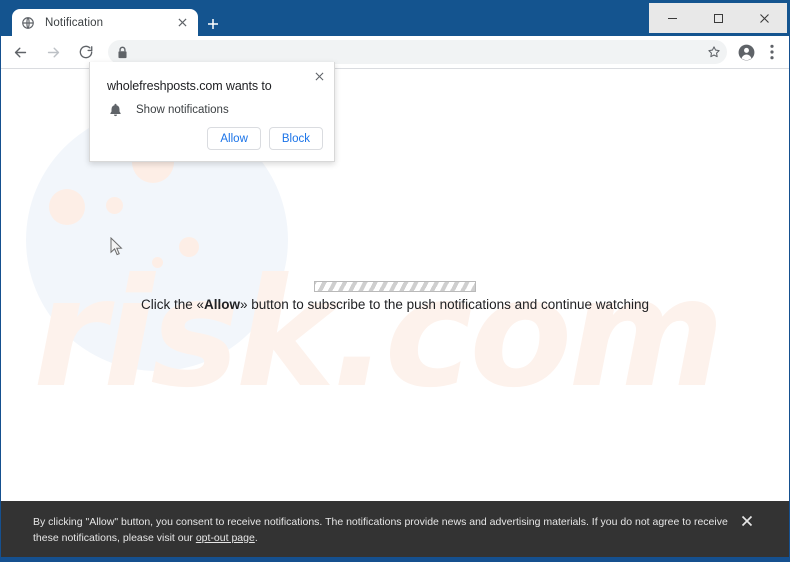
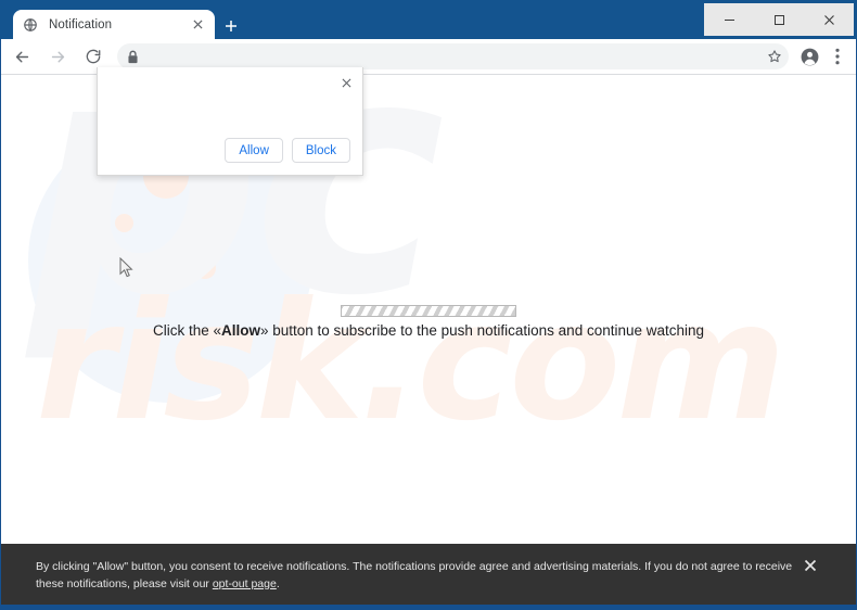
  Notification
+ pc
  risk.com
  Click the «Allow» button to subscribe to the push notifications and continue watching
- wholefreshposts.com wants to
- Show notifications
  Allow
  Block
- By clicking "Allow" button, you consent to receive notifications. The notifications provide news and advertising materials. If you do not agree to receive these notifications, please visit our opt-out page.
+ By clicking "Allow" button, you consent to receive notifications. The notifications provide agree and advertising materials. If you do not agree to receive these notifications, please visit our opt-out page.
